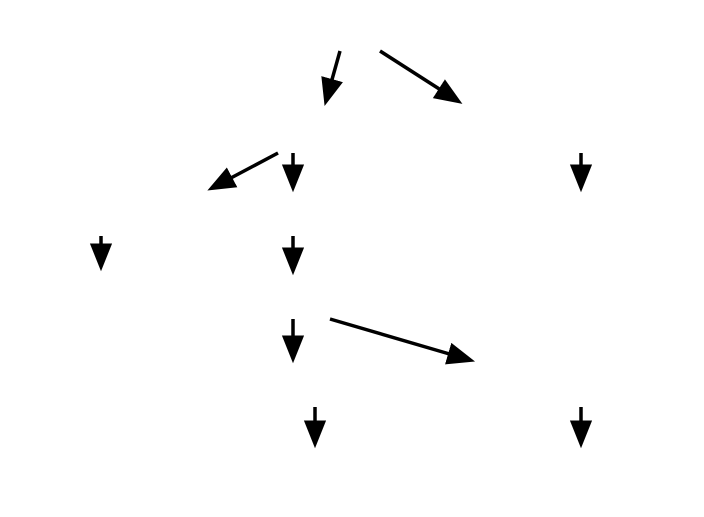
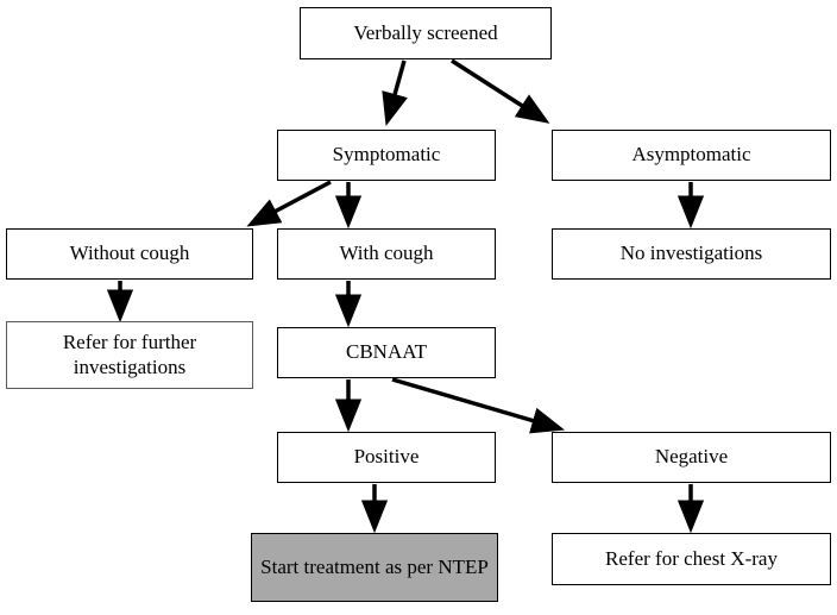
+ Verbally screened
+ Symptomatic
+ Asymptomatic
+ Without cough
+ With cough
+ No investigations
+ Refer for further investigations
+ CBNAAT
+ Positive
+ Negative
+ Start treatment as per NTEP
+ Refer for chest X-ray
